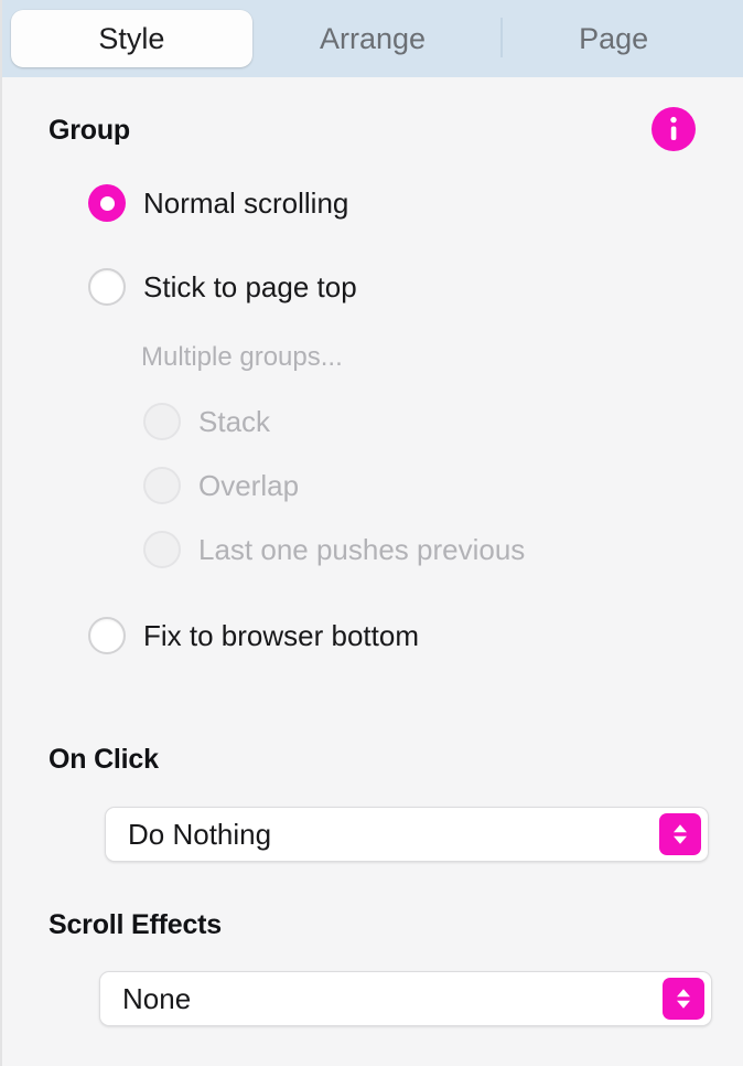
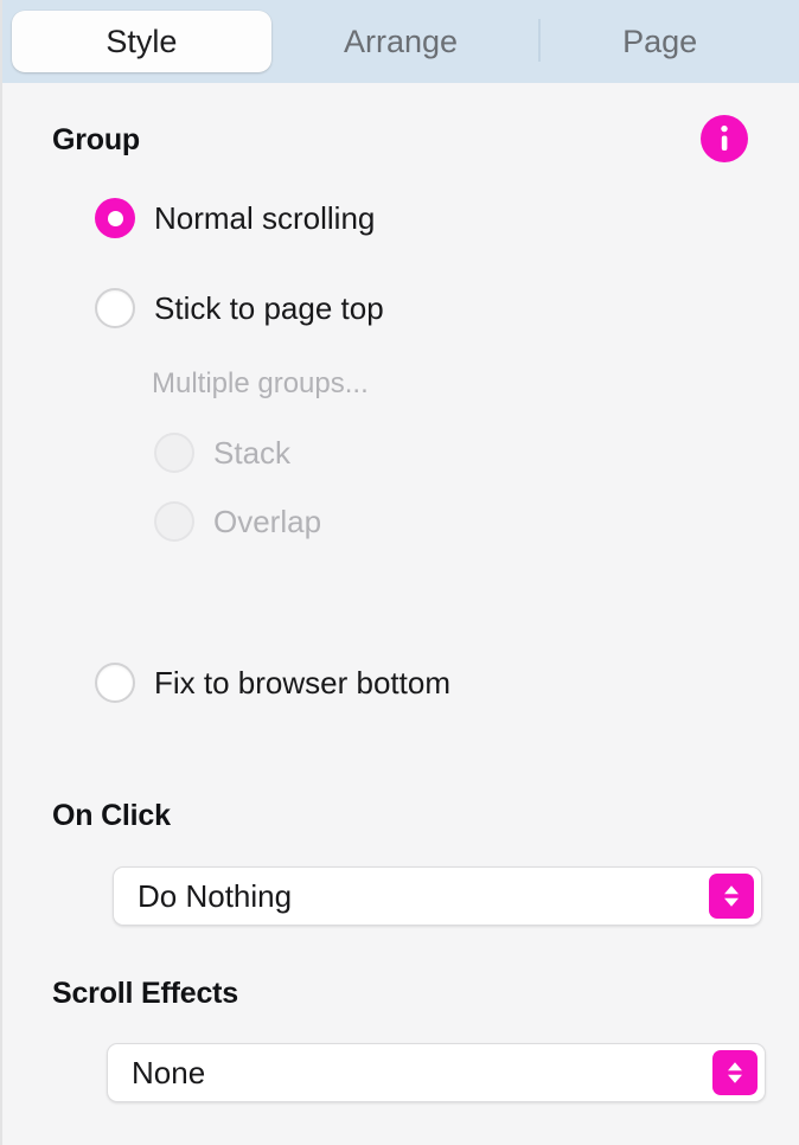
  Style
  Arrange
  Page
  Group
  Normal scrolling
  Stick to page top
  Multiple groups...
  Stack
  Overlap
- Last one pushes previous
  Fix to browser bottom
  On Click
  Do Nothing
  Scroll Effects
  None
